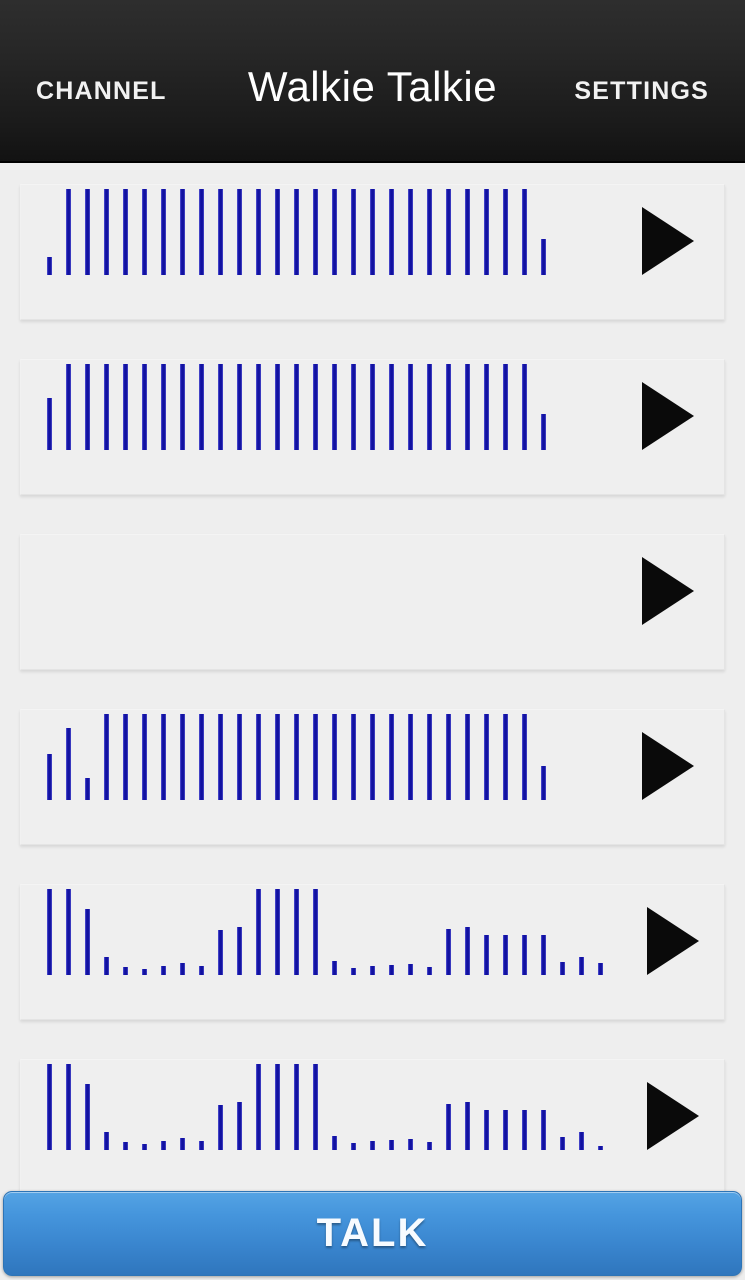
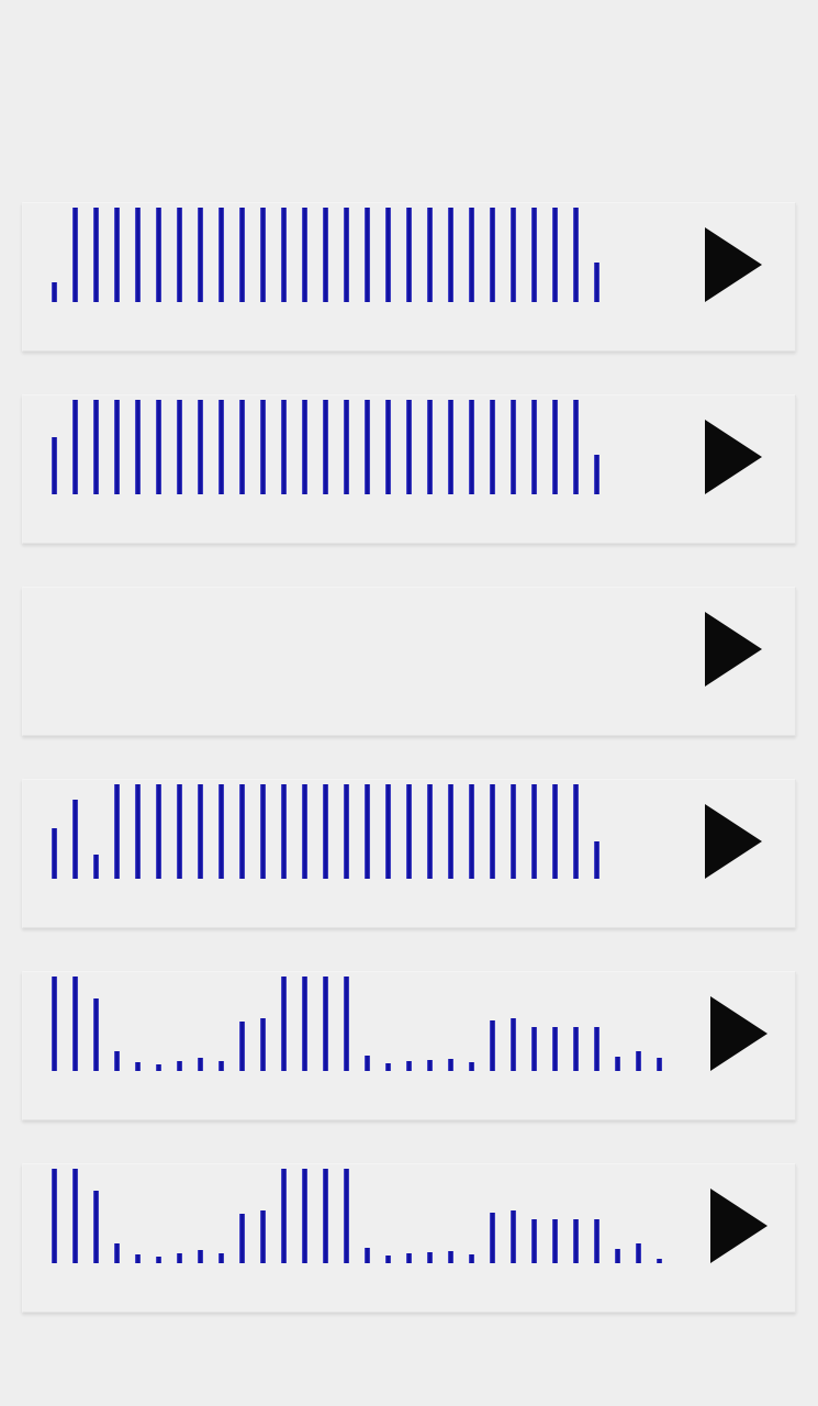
- CHANNEL
- Walkie Talkie
- SETTINGS
- TALK
